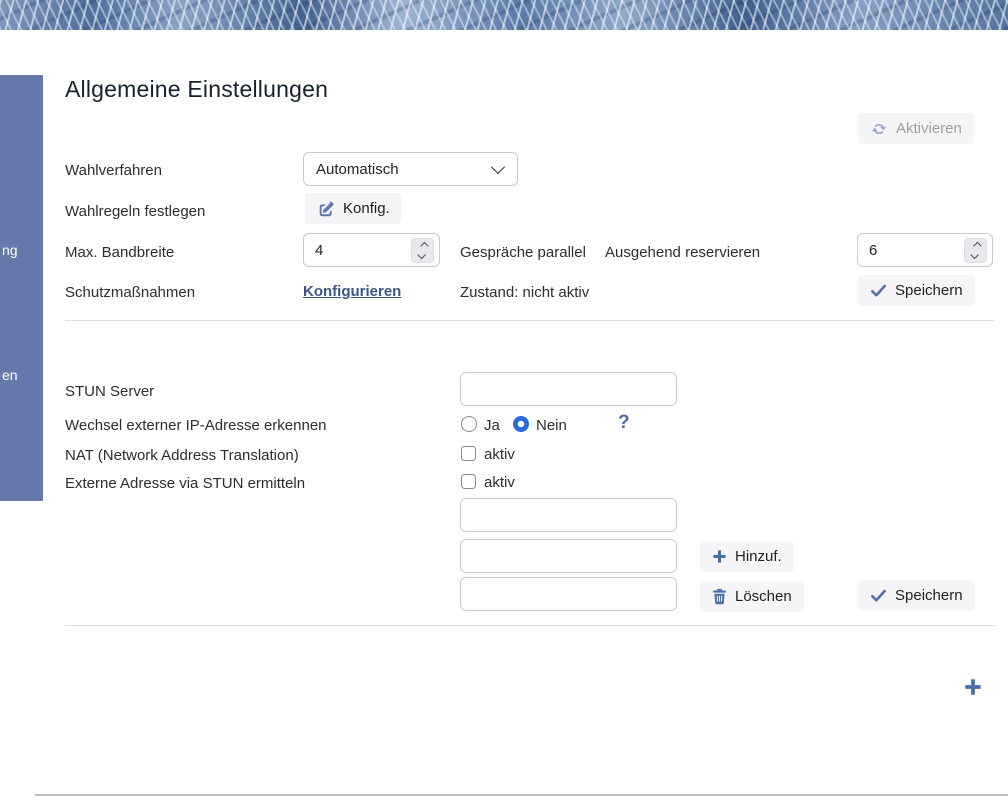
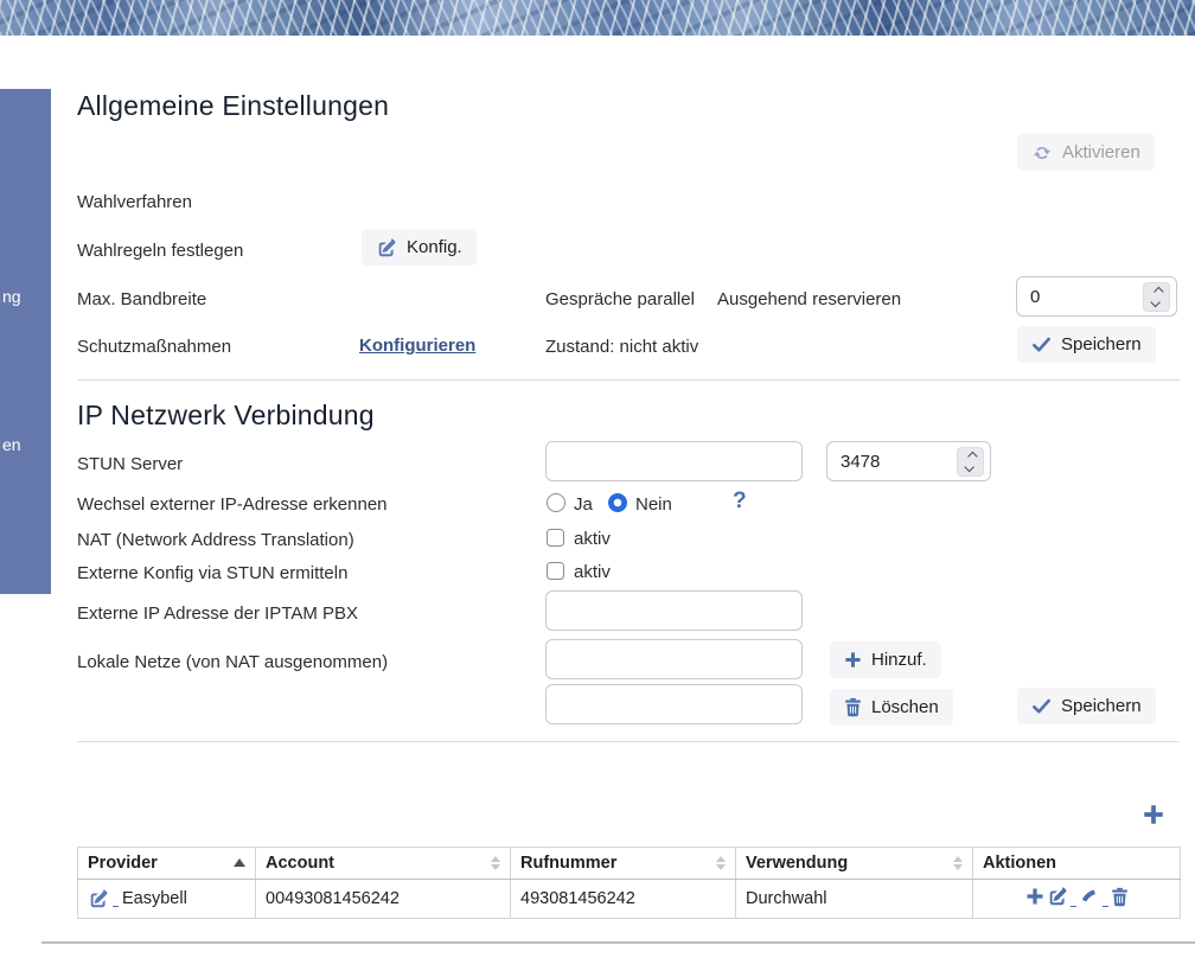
  ng
  en
  Allgemeine Einstellungen
  Aktivieren
  Wahlverfahren
- Automatisch
  Wahlregeln festlegen
  Konfig.
  Max. Bandbreite
- 4
  Gespräche parallel
  Ausgehend reservieren
- 6
+ 0
  Schutzmaßnahmen
  Konfigurieren
  Zustand: nicht aktiv
  Speichern
+ IP Netzwerk Verbindung
  STUN Server
+ 3478
  Wechsel externer IP-Adresse erkennen
  Ja
  Nein
  ?
  NAT (Network Address Translation)
  aktiv
- Externe Adresse via STUN ermitteln
+ Externe Konfig via STUN ermitteln
  aktiv
+ Externe IP Adresse der IPTAM PBX
+ Lokale Netze (von NAT ausgenommen)
  Hinzuf.
  Löschen
  Speichern
+ Provider	Account	Rufnummer	Verwendung	Aktionen
+ Easybell	00493081456242	493081456242	Durchwahl
